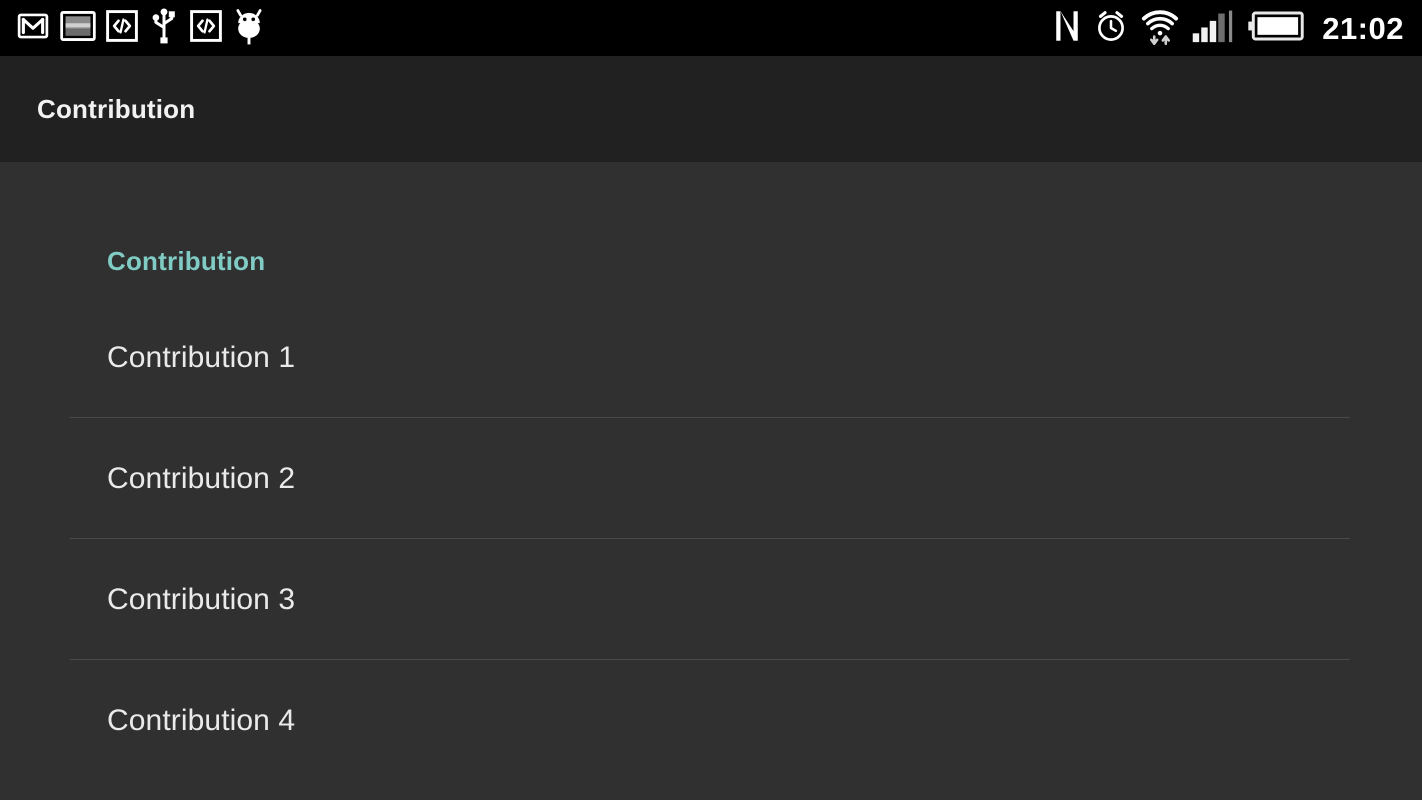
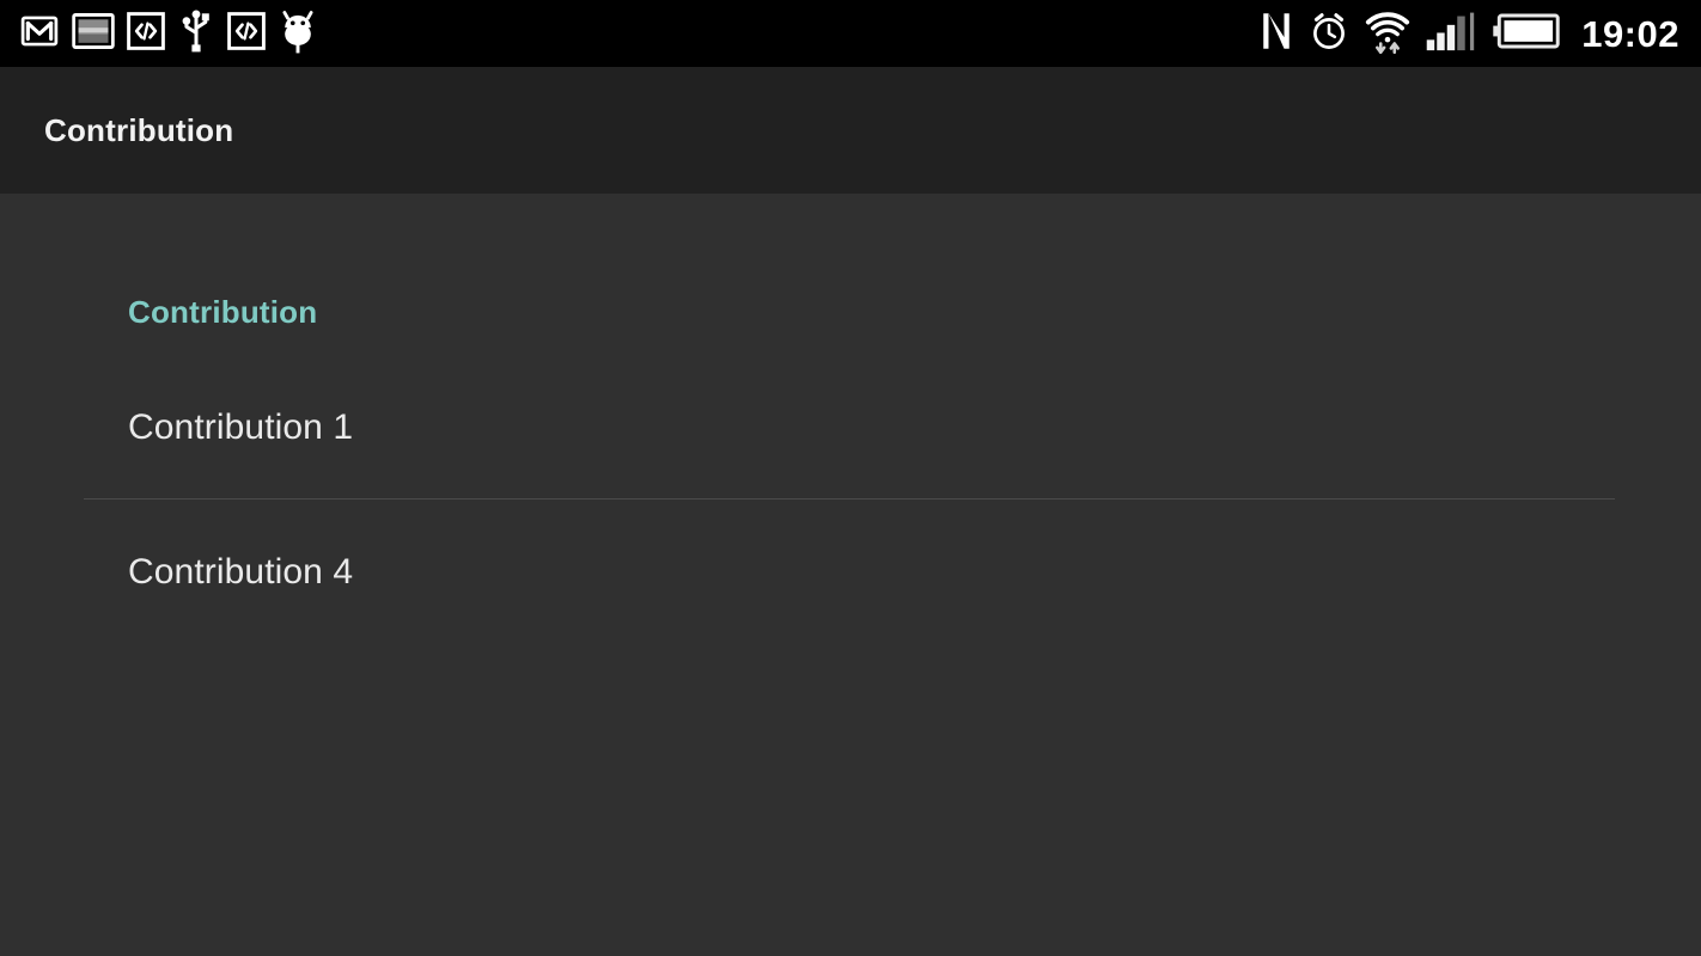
- 21:02
+ 19:02
  Contribution
  Contribution
  Contribution 1
- Contribution 2
- Contribution 3
  Contribution 4
